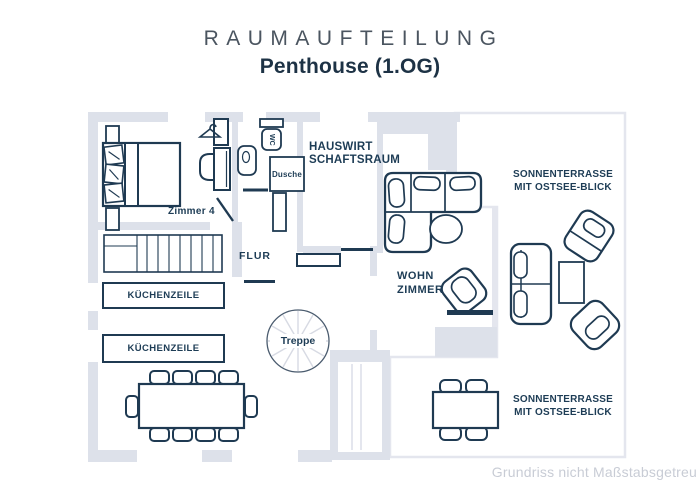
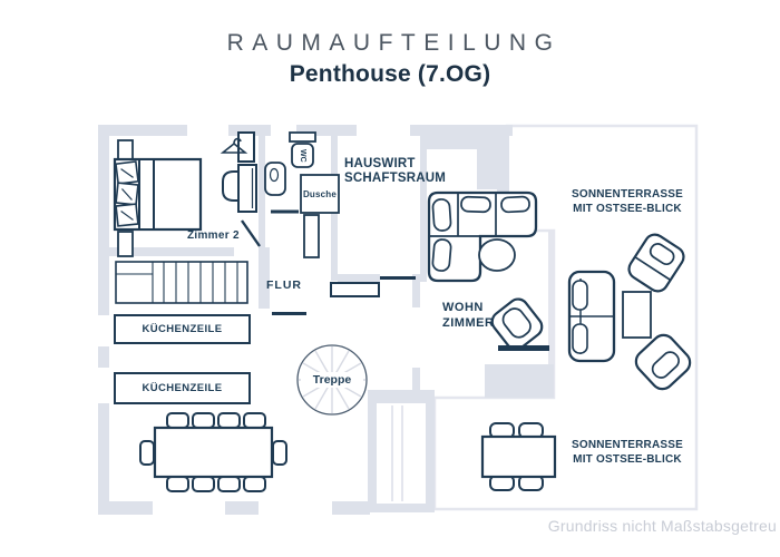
  RAUMAUFTEILUNG
- Penthouse (1.OG)
+ Penthouse (7.OG)
- Zimmer 4
+ Zimmer 2
  FLUR
  HAUSWIRT
  SCHAFTSRAUM
  WOHN
  ZIMMER
  KÜCHENZEILE
  KÜCHENZEILE
  Treppe
  Dusche
  SONNENTERRASSE
  MIT OSTSEE-BLICK
  SONNENTERRASSE
  MIT OSTSEE-BLICK
  Grundriss nicht Maßstabsgetreu
